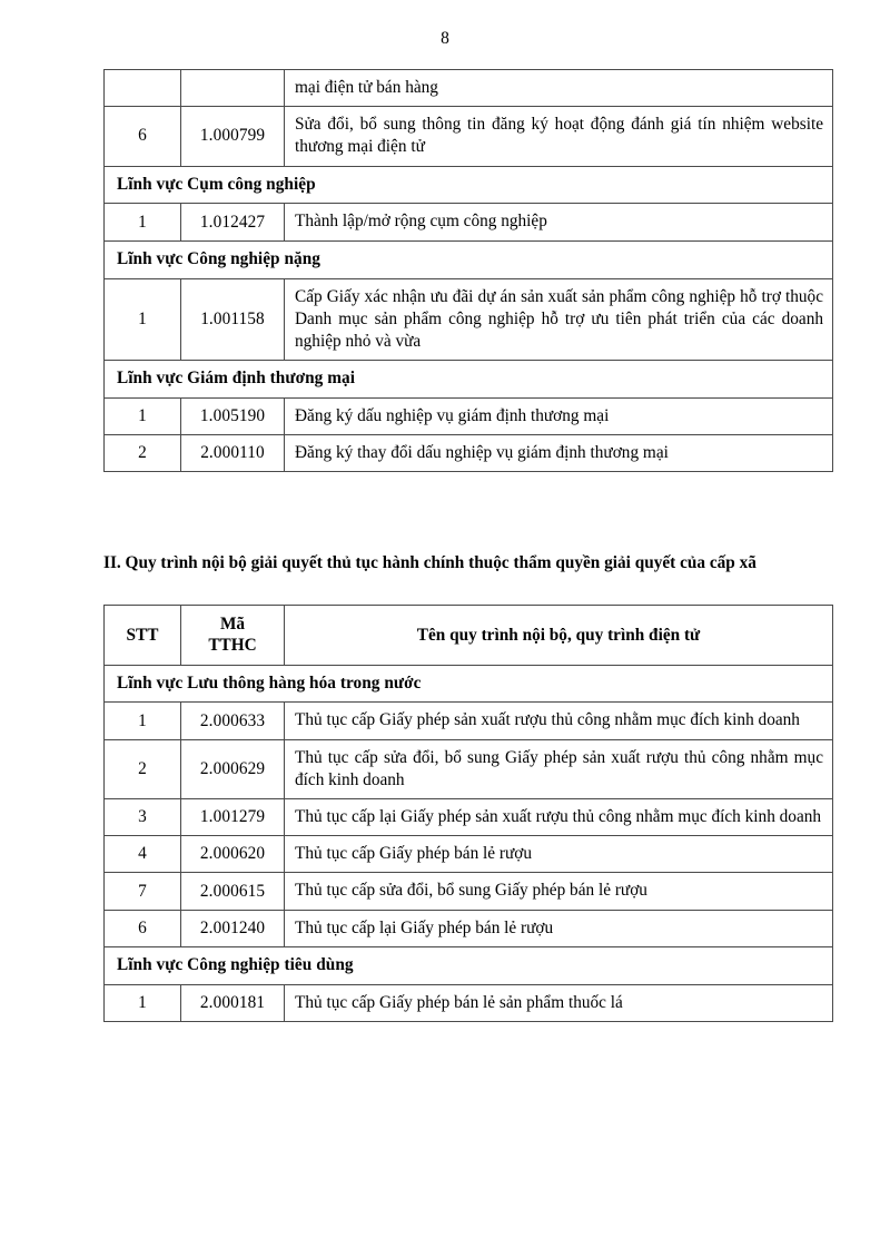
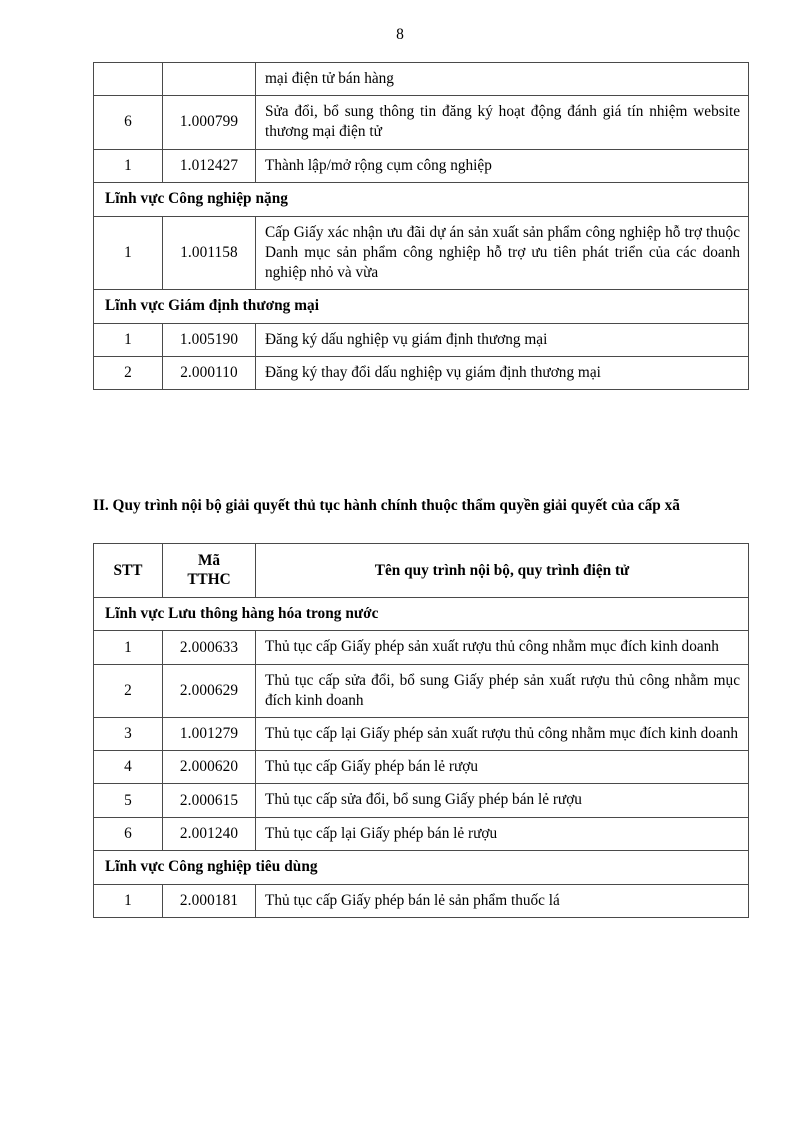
  8
  		mại điện tử bán hàng
  6	1.000799	Sửa đổi, bổ sung thông tin đăng ký hoạt động đánh giá tín nhiệm website thương mại điện tử
- Lĩnh vực Cụm công nghiệp
  1	1.012427	Thành lập/mở rộng cụm công nghiệp
  Lĩnh vực Công nghiệp nặng
  1	1.001158	Cấp Giấy xác nhận ưu đãi dự án sản xuất sản phẩm công nghiệp hỗ trợ thuộc Danh mục sản phẩm công nghiệp hỗ trợ ưu tiên phát triển của các doanh nghiệp nhỏ và vừa
  Lĩnh vực Giám định thương mại
  1	1.005190	Đăng ký dấu nghiệp vụ giám định thương mại
  2	2.000110	Đăng ký thay đổi dấu nghiệp vụ giám định thương mại
  II. Quy trình nội bộ giải quyết thủ tục hành chính thuộc thẩm quyền giải quyết của cấp xã
  STT	Mã TTHC	Tên quy trình nội bộ, quy trình điện tử
  Lĩnh vực Lưu thông hàng hóa trong nước
  1	2.000633	Thủ tục cấp Giấy phép sản xuất rượu thủ công nhằm mục đích kinh doanh
  2	2.000629	Thủ tục cấp sửa đổi, bổ sung Giấy phép sản xuất rượu thủ công nhằm mục đích kinh doanh
  3	1.001279	Thủ tục cấp lại Giấy phép sản xuất rượu thủ công nhằm mục đích kinh doanh
  4	2.000620	Thủ tục cấp Giấy phép bán lẻ rượu
- 7	2.000615	Thủ tục cấp sửa đổi, bổ sung Giấy phép bán lẻ rượu
+ 5	2.000615	Thủ tục cấp sửa đổi, bổ sung Giấy phép bán lẻ rượu
  6	2.001240	Thủ tục cấp lại Giấy phép bán lẻ rượu
  Lĩnh vực Công nghiệp tiêu dùng
  1	2.000181	Thủ tục cấp Giấy phép bán lẻ sản phẩm thuốc lá
